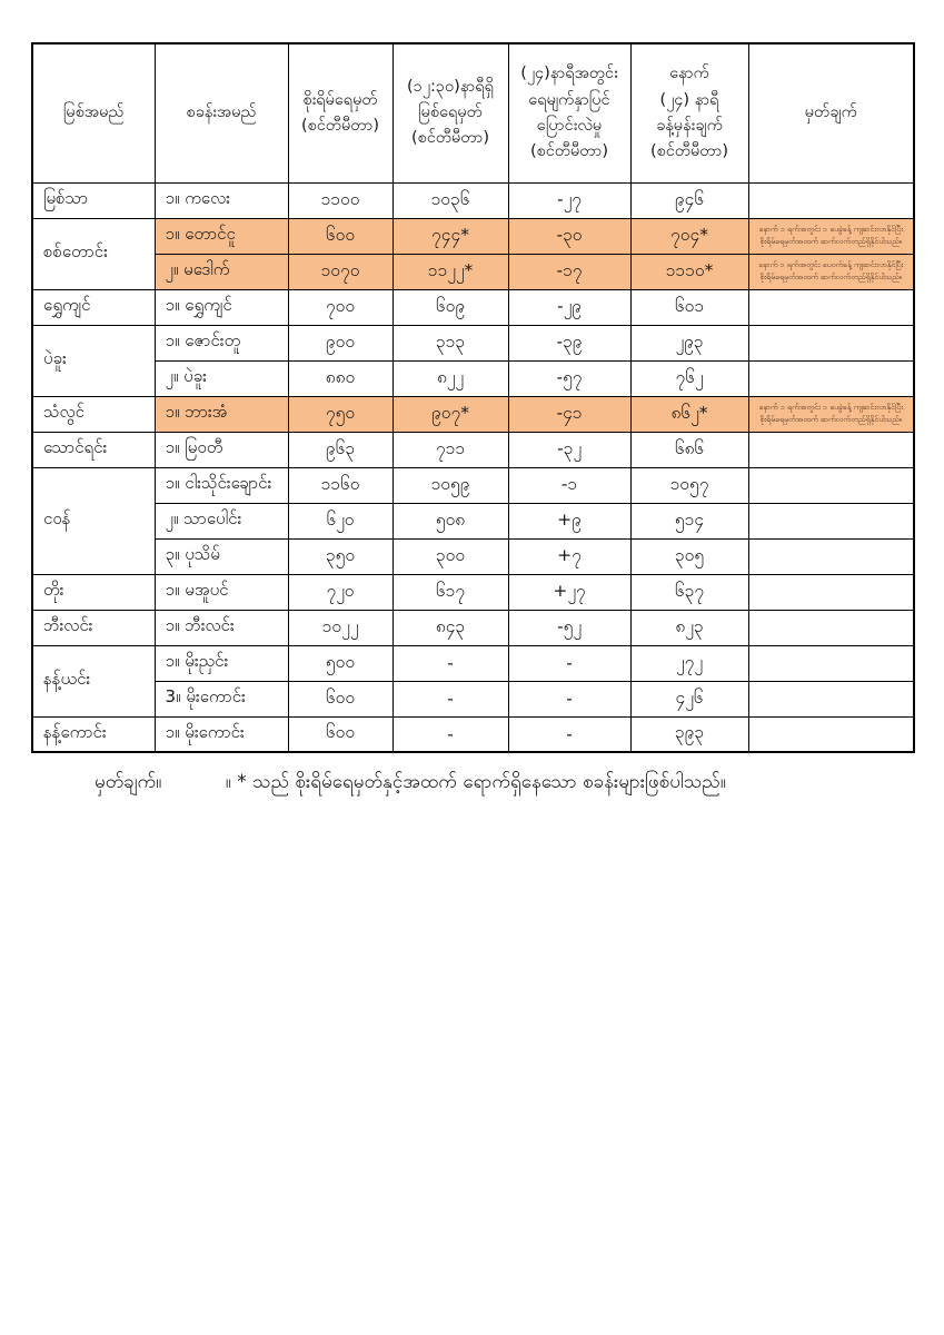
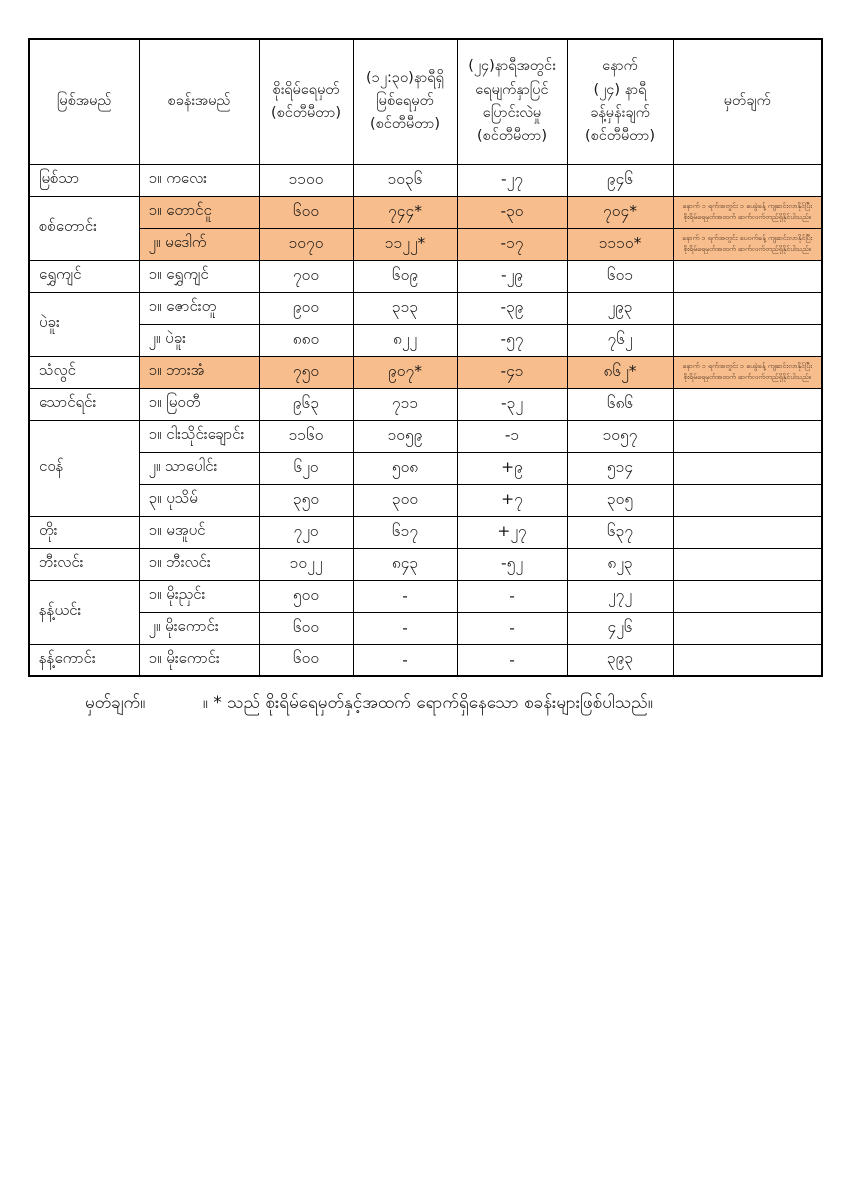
  မြစ်အမည်	စခန်းအမည်	စိုးရိမ်ရေမှတ် (စင်တီမီတာ)	(၁၂:၃၀)နာရီရှိ မြစ်ရေမှတ် (စင်တီမီတာ)	(၂၄)နာရီအတွင်း ရေမျက်နှာပြင် ပြောင်းလဲမှု (စင်တီမီတာ)	နောက် (၂၄) နာရီ ခန့်မှန်းချက် (စင်တီမီတာ)	မှတ်ချက်
  မြစ်သာ	၁။ ကလေး	၁၁၀၀	၁၀၃၆	-၂၇	၉၄၆
  စစ်တောင်း	၁။ တောင်ငူ	၆၀၀	၇၄၄*	-၃၀	၇၀၄*	နောက် ၁ ရက်အတွင်း ၁ ပေခွဲခန့် ကျဆင်းလာနိုင်ပြီး စိုးရိမ်ရေမှတ်အထက် ဆက်လက်တည်ရှိနိုင်ပါသည်။
  ၂။ မဒေါက်	၁၀၇၀	၁၁၂၂*	-၁၇	၁၁၁၀*	နောက် ၁ ရက်အတွင်း ပေဝက်ခန့် ကျဆင်းလာနိုင်ပြီး စိုးရိမ်ရေမှတ်အထက် ဆက်လက်တည်ရှိနိုင်ပါသည်။
  ရွှေကျင်	၁။ ရွှေကျင်	၇၀၀	၆၀၉	-၂၉	၆၀၁
  ပဲခူး	၁။ ဇောင်းတူ	၉၀၀	၃၁၃	-၃၉	၂၉၃
  ၂။ ပဲခူး	၈၈၀	၈၂၂	-၅၇	၇၆၂
  သံလွင်	၁။ ဘားအံ	၇၅၀	၉၀၇*	-၄၁	၈၆၂*	နောက် ၁ ရက်အတွင်း ၁ ပေခွဲခန့် ကျဆင်းလာနိုင်ပြီး စိုးရိမ်ရေမှတ်အထက် ဆက်လက်တည်ရှိနိုင်ပါသည်။
  သောင်ရင်း	၁။ မြဝတီ	၉၆၃	၇၁၁	-၃၂	၆၈၆
  ငဝန်	၁။ ငါးသိုင်းချောင်း	၁၁၆၀	၁၀၅၉	-၁	၁၀၅၇
  ၂။ သာပေါင်း	၆၂၀	၅၀၈	+၉	၅၁၄
  ၃။ ပုသိမ်	၃၅၀	၃၀၀	+၇	၃၀၅
  တိုး	၁။ မအူပင်	၇၂၀	၆၁၇	+၂၇	၆၃၇
  ဘီးလင်း	၁။ ဘီးလင်း	၁၀၂၂	၈၄၃	-၅၂	၈၂၃
  နန့်ယင်း	၁။ မိုးညှင်း	၅၀၀	-	-	၂၇၂
- 3။ မိုးကောင်း	၆၀၀	-	-	၄၂၆
+ ၂။ မိုးကောင်း	၆၀၀	-	-	၄၂၆
  နန့်ကောင်း	၁။ မိုးကောင်း	၆၀၀	-	-	၃၉၃
  မှတ်ချက်။ ။ * သည် စိုးရိမ်ရေမှတ်နှင့်အထက် ရောက်ရှိနေသော စခန်းများဖြစ်ပါသည်။
